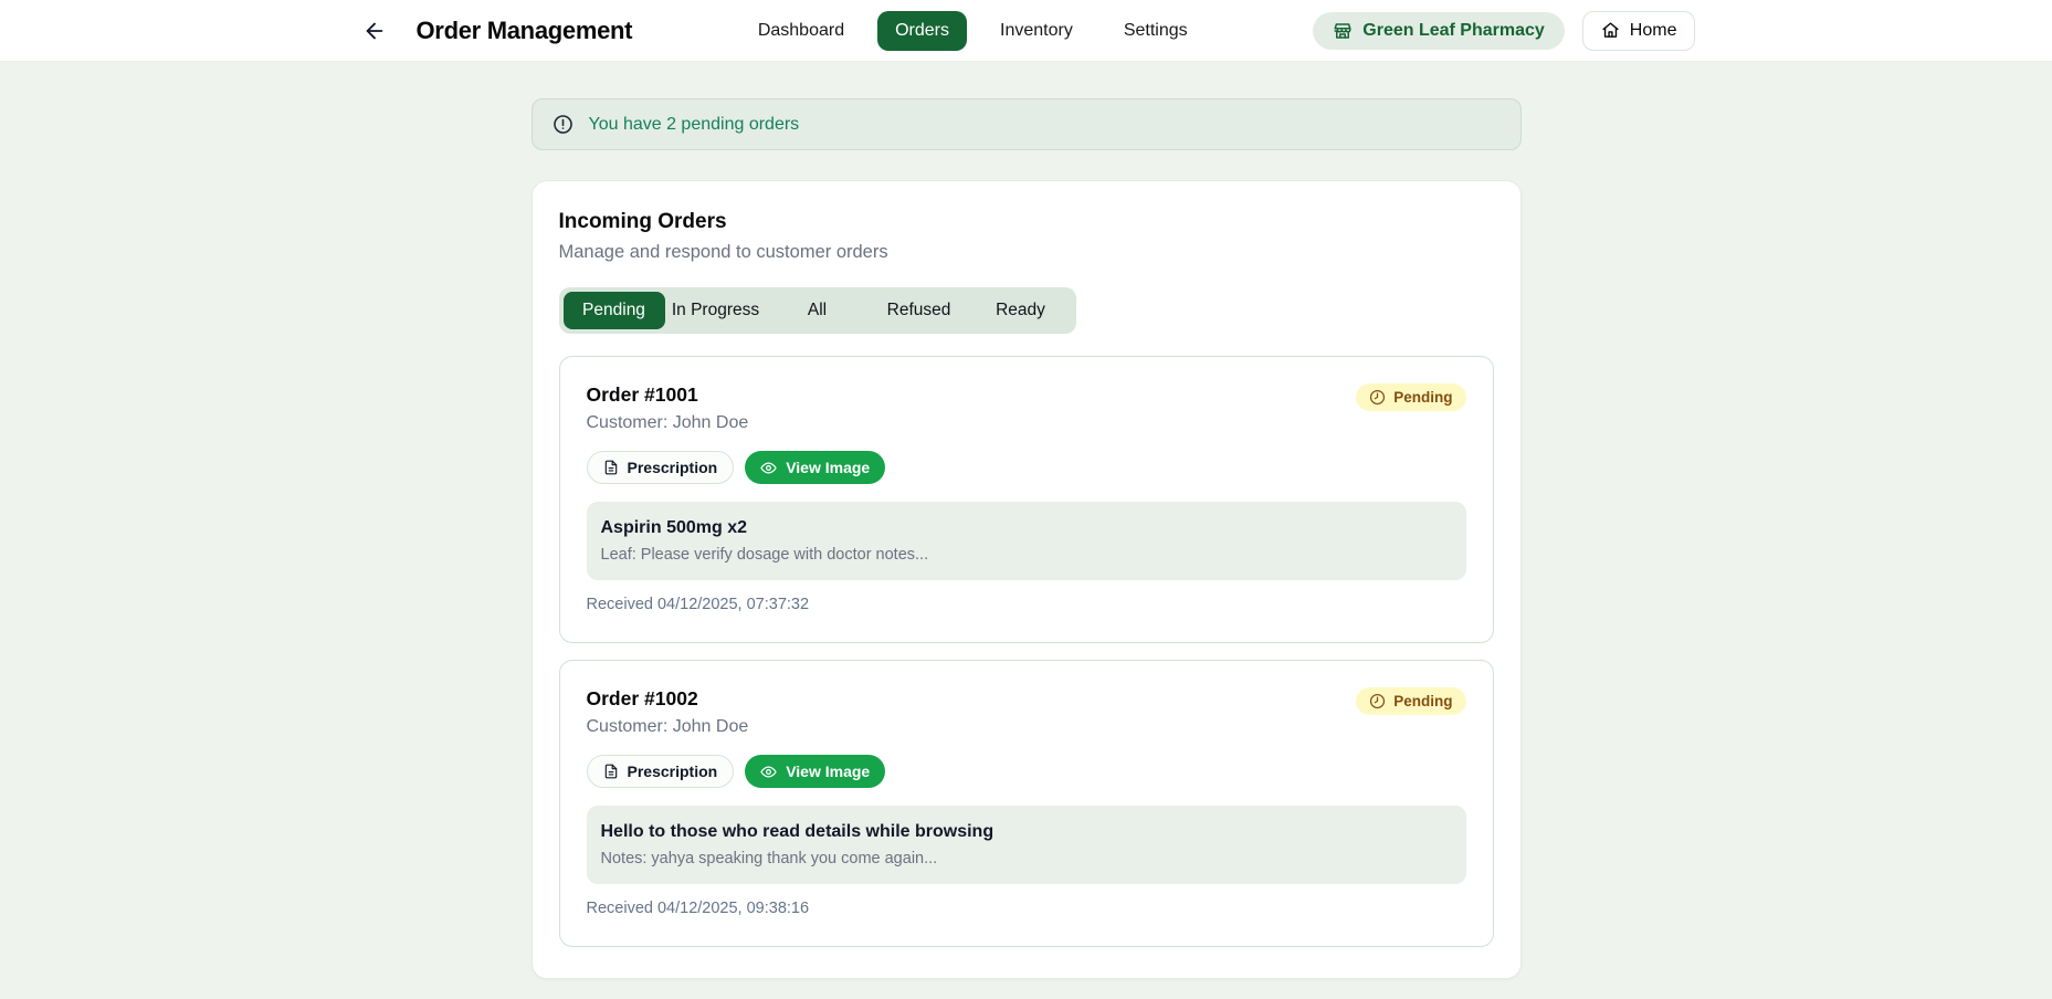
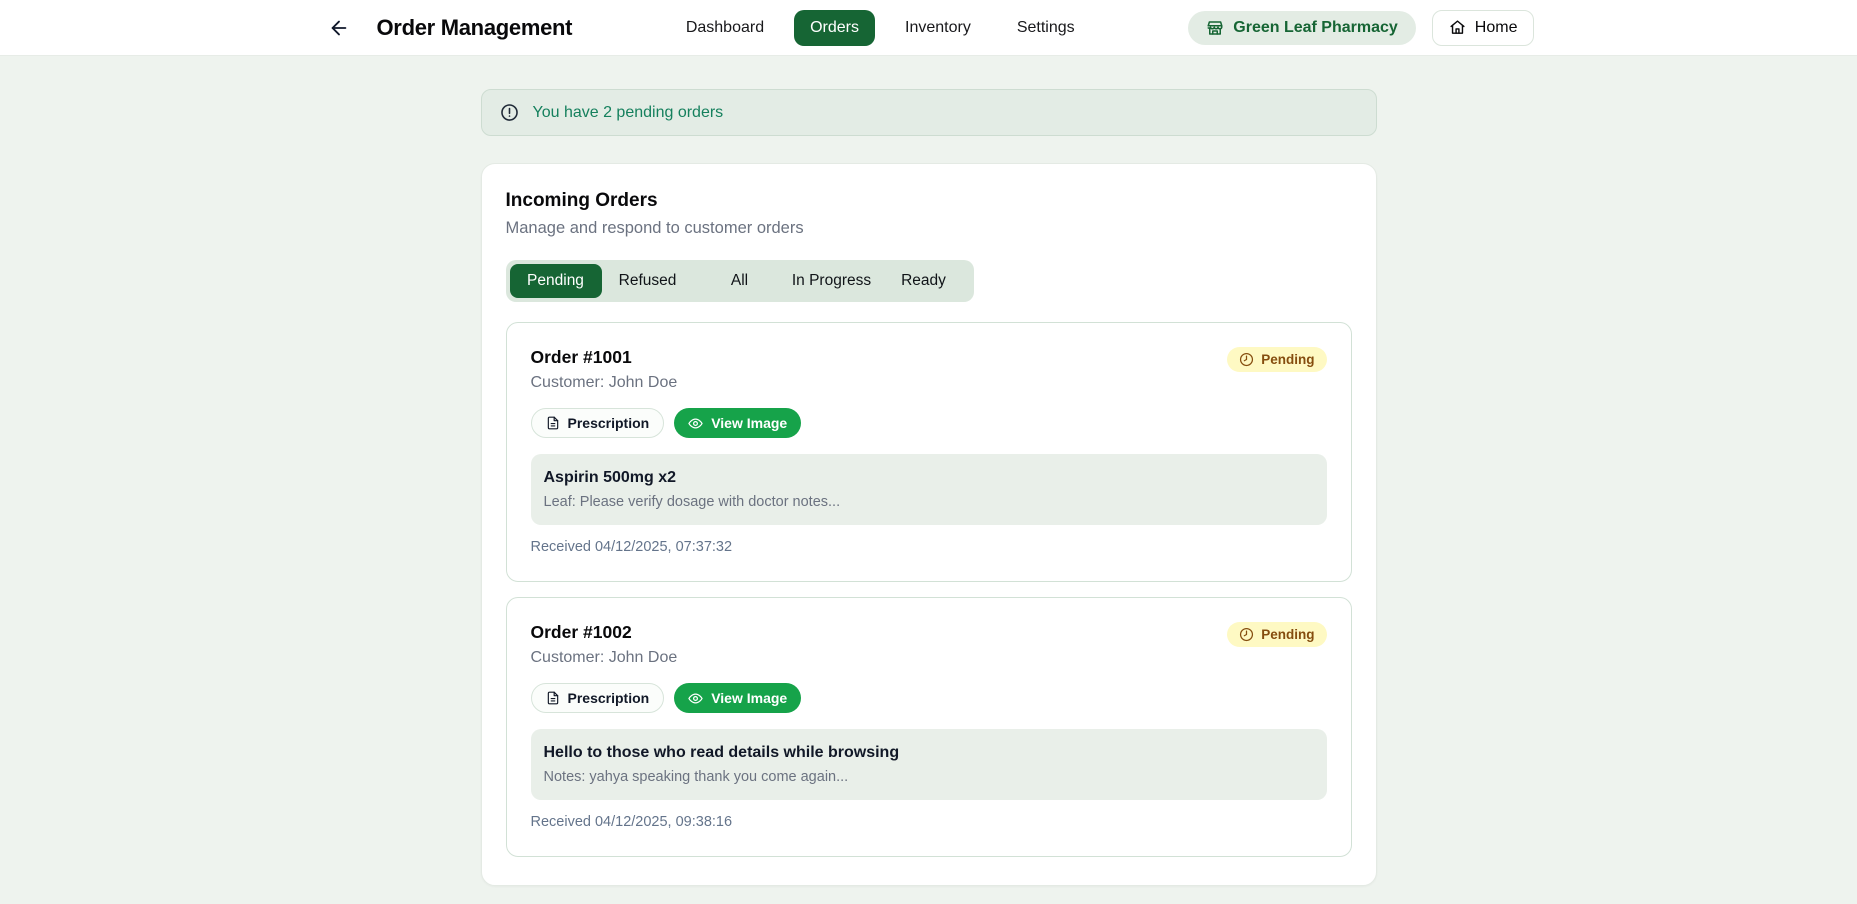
  Order Management
  Dashboard
  Orders
  Inventory
  Settings
  Green Leaf Pharmacy
  Home
  You have 2 pending orders
  Incoming Orders
  Manage and respond to customer orders
  Pending
- In Progress
+ Refused
  All
- Refused
+ In Progress
  Ready
  Order #1001
  Customer: John Doe
  Pending
  Prescription
  View Image
  Aspirin 500mg x2
  Leaf: Please verify dosage with doctor notes...
  Received 04/12/2025, 07:37:32
  Order #1002
  Customer: John Doe
  Pending
  Prescription
  View Image
  Hello to those who read details while browsing
  Notes: yahya speaking thank you come again...
  Received 04/12/2025, 09:38:16
